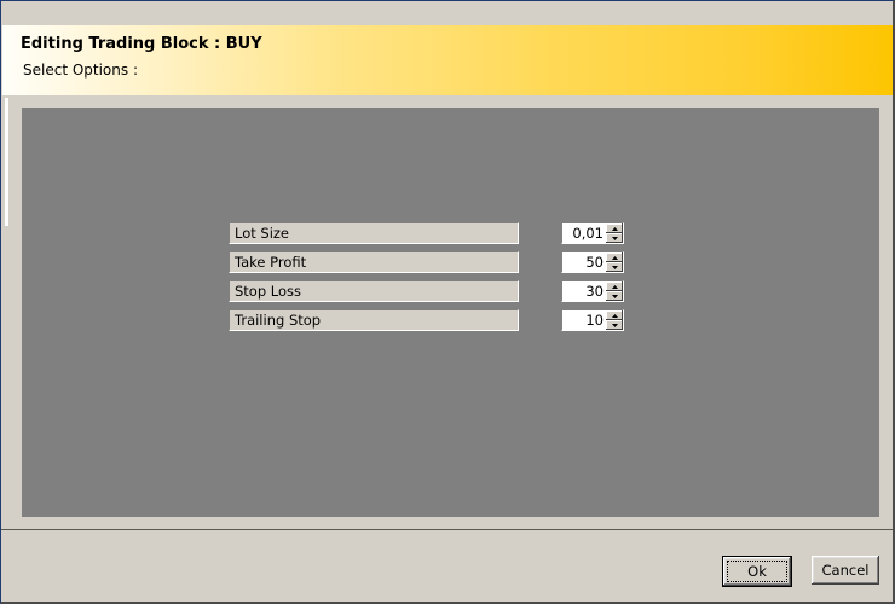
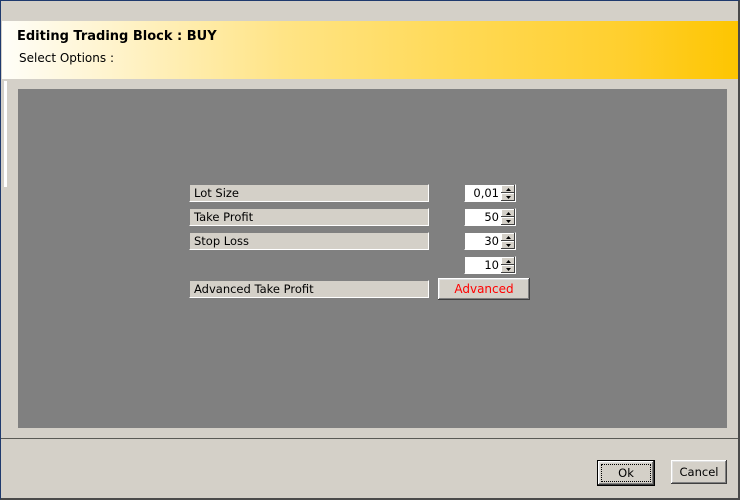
  Editing Trading Block : BUY
  Select Options :
  Lot Size
  0,01
  Take Profit
  50
  Stop Loss
  30
- Trailing Stop
  10
+ Advanced Take Profit
+ Advanced
  Ok
  Cancel
